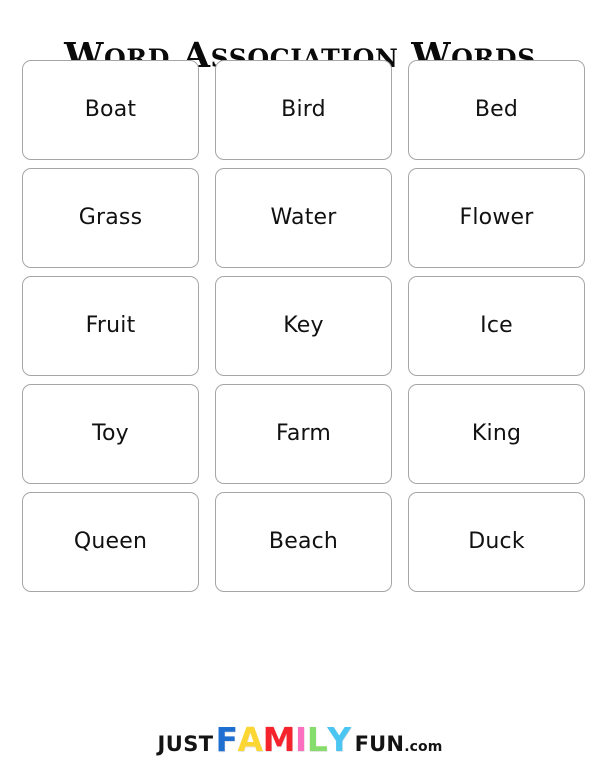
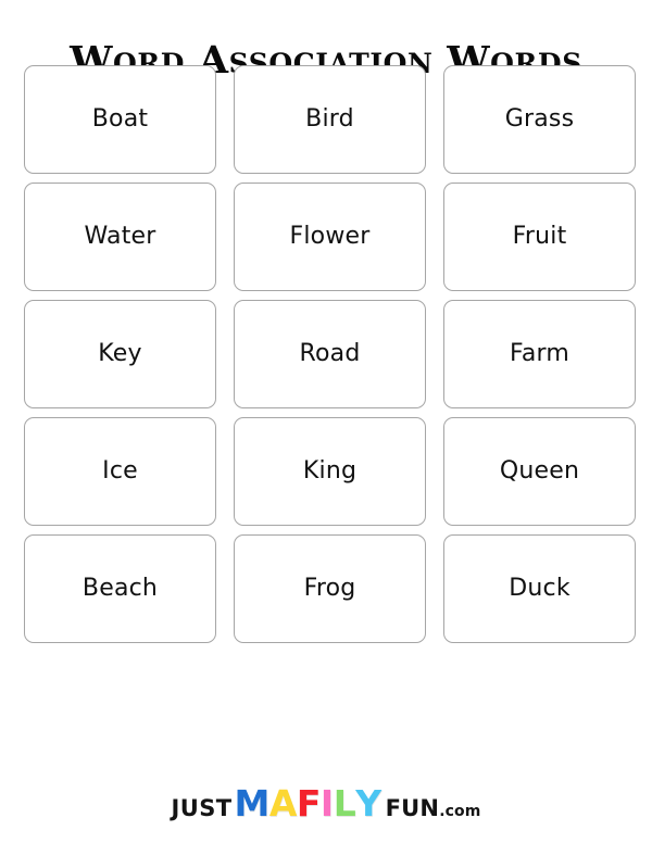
  Word Association Words
  Boat
  Bird
- Bed
  Grass
  Water
  Flower
  Fruit
  Key
+ Road
- Ice
+ Farm
- Toy
- Farm
+ Ice
  King
  Queen
  Beach
+ Frog
  Duck
  JUST
- F
+ M
  A
- M
+ F
  I
  L
  Y
  FUN
  .com
